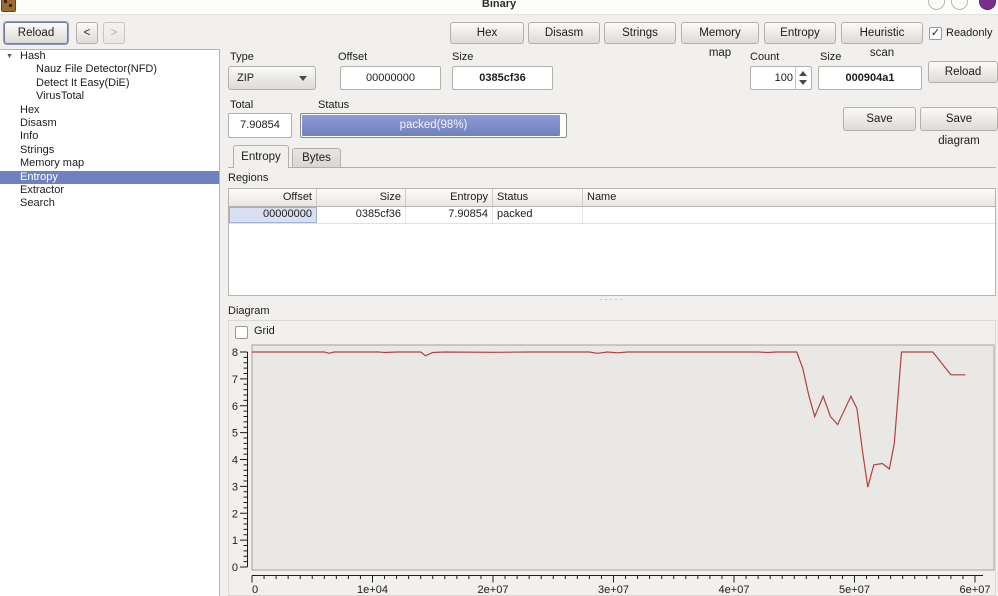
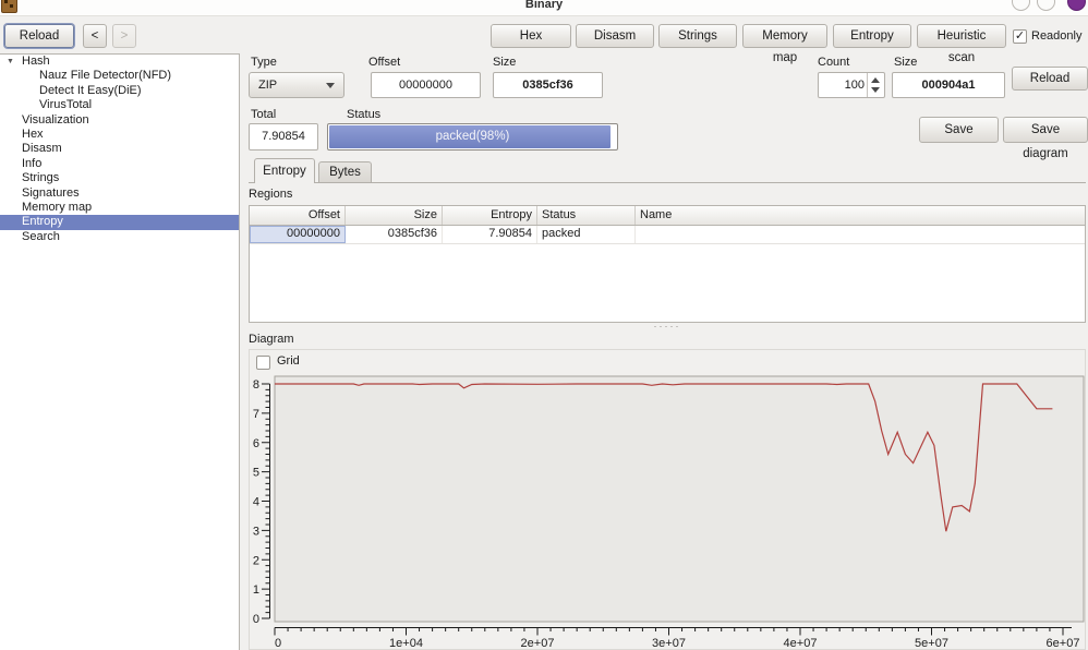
  Binary
  Reload
  <
  >
  Hex
  Disasm
  Strings
  Memory map
  Entropy
  Heuristic scan
  ✓
  Readonly
  Hash
  Nauz File Detector(NFD)
  Detect It Easy(DiE)
  VirusTotal
+ Visualization
  Hex
  Disasm
  Info
  Strings
+ Signatures
  Memory map
  Entropy
- Extractor
  Search
  Type
  Offset
  Size
  Count
  Size
  ZIP
  00000000
  0385cf36
  100
  000904a1
  Reload
  Total
  Status
  7.90854
  packed(98%)
  Save
  Save diagram
  Entropy
  Bytes
  Regions
  Offset
  Size
  Entropy
  Status
  Name
  00000000
  0385cf36
  7.90854
  packed
  ·····
  Diagram
  Grid
  0
  1
  2
  3
  4
  5
  6
  7
  8
  0
  1e+04
  2e+07
  3e+07
  4e+07
  5e+07
  6e+07
